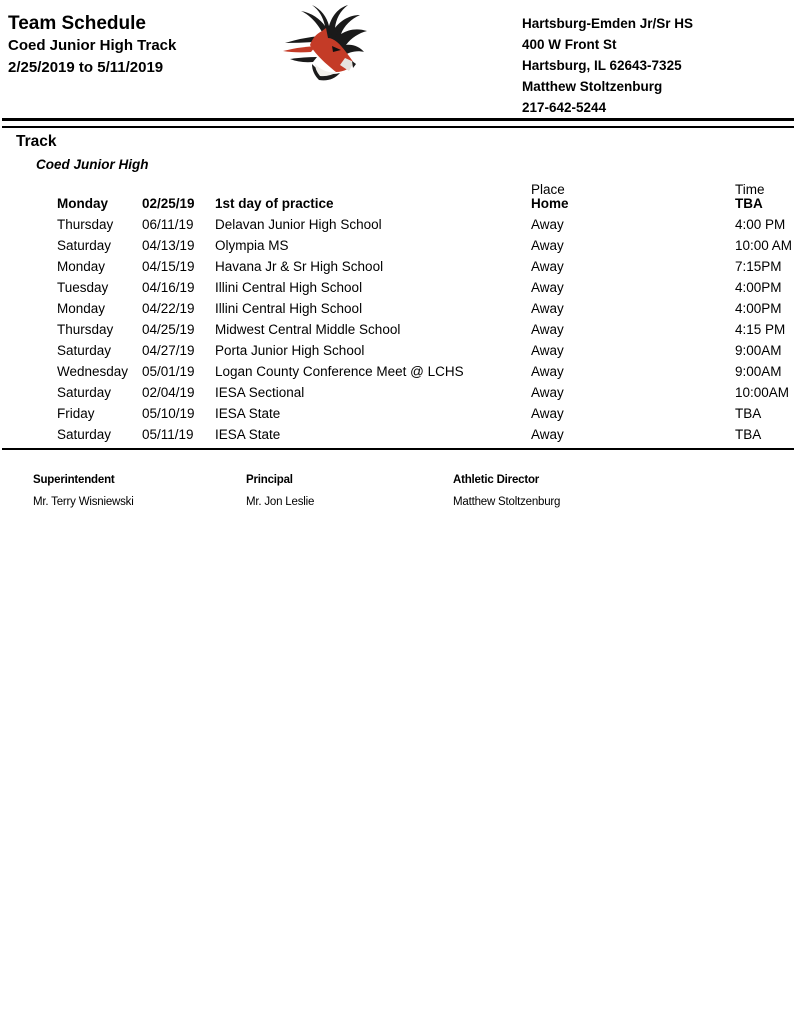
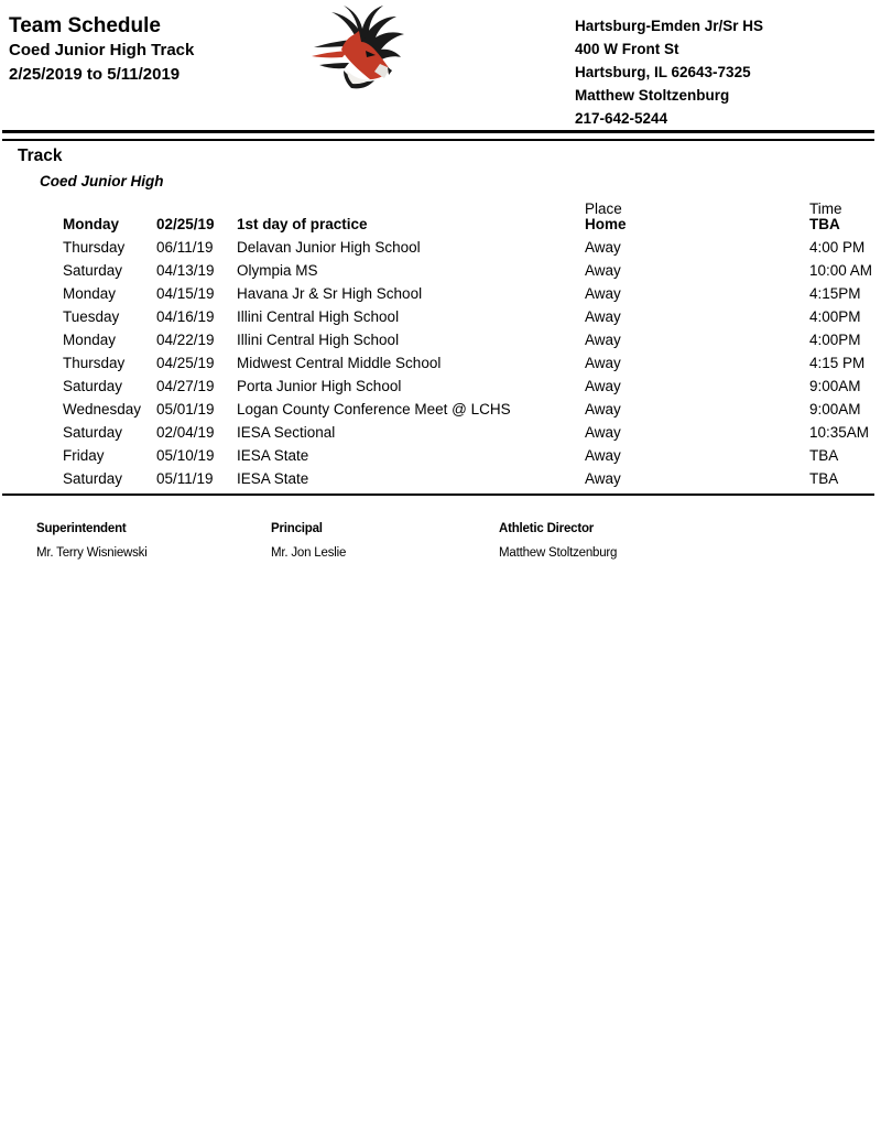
  Team Schedule
  Coed Junior High Track
  2/25/2019 to 5/11/2019
  Hartsburg-Emden Jr/Sr HS
  400 W Front St
  Hartsburg, IL 62643-7325
  Matthew Stoltzenburg
  217-642-5244
  Track
  Coed Junior High
  Place
  Time
  Monday
  02/25/19
  1st day of practice
  Home
  TBA
  Thursday
  06/11/19
  Delavan Junior High School
  Away
  4:00 PM
  Saturday
  04/13/19
  Olympia MS
  Away
  10:00 AM
  Monday
  04/15/19
  Havana Jr & Sr High School
  Away
- 7:15PM
+ 4:15PM
  Tuesday
  04/16/19
  Illini Central High School
  Away
  4:00PM
  Monday
  04/22/19
  Illini Central High School
  Away
  4:00PM
  Thursday
  04/25/19
  Midwest Central Middle School
  Away
  4:15 PM
  Saturday
  04/27/19
  Porta Junior High School
  Away
  9:00AM
  Wednesday
  05/01/19
  Logan County Conference Meet @ LCHS
  Away
  9:00AM
  Saturday
  02/04/19
  IESA Sectional
  Away
- 10:00AM
+ 10:35AM
  Friday
  05/10/19
  IESA State
  Away
  TBA
  Saturday
  05/11/19
  IESA State
  Away
  TBA
  Superintendent
  Principal
  Athletic Director
  Mr. Terry Wisniewski
  Mr. Jon Leslie
  Matthew Stoltzenburg
